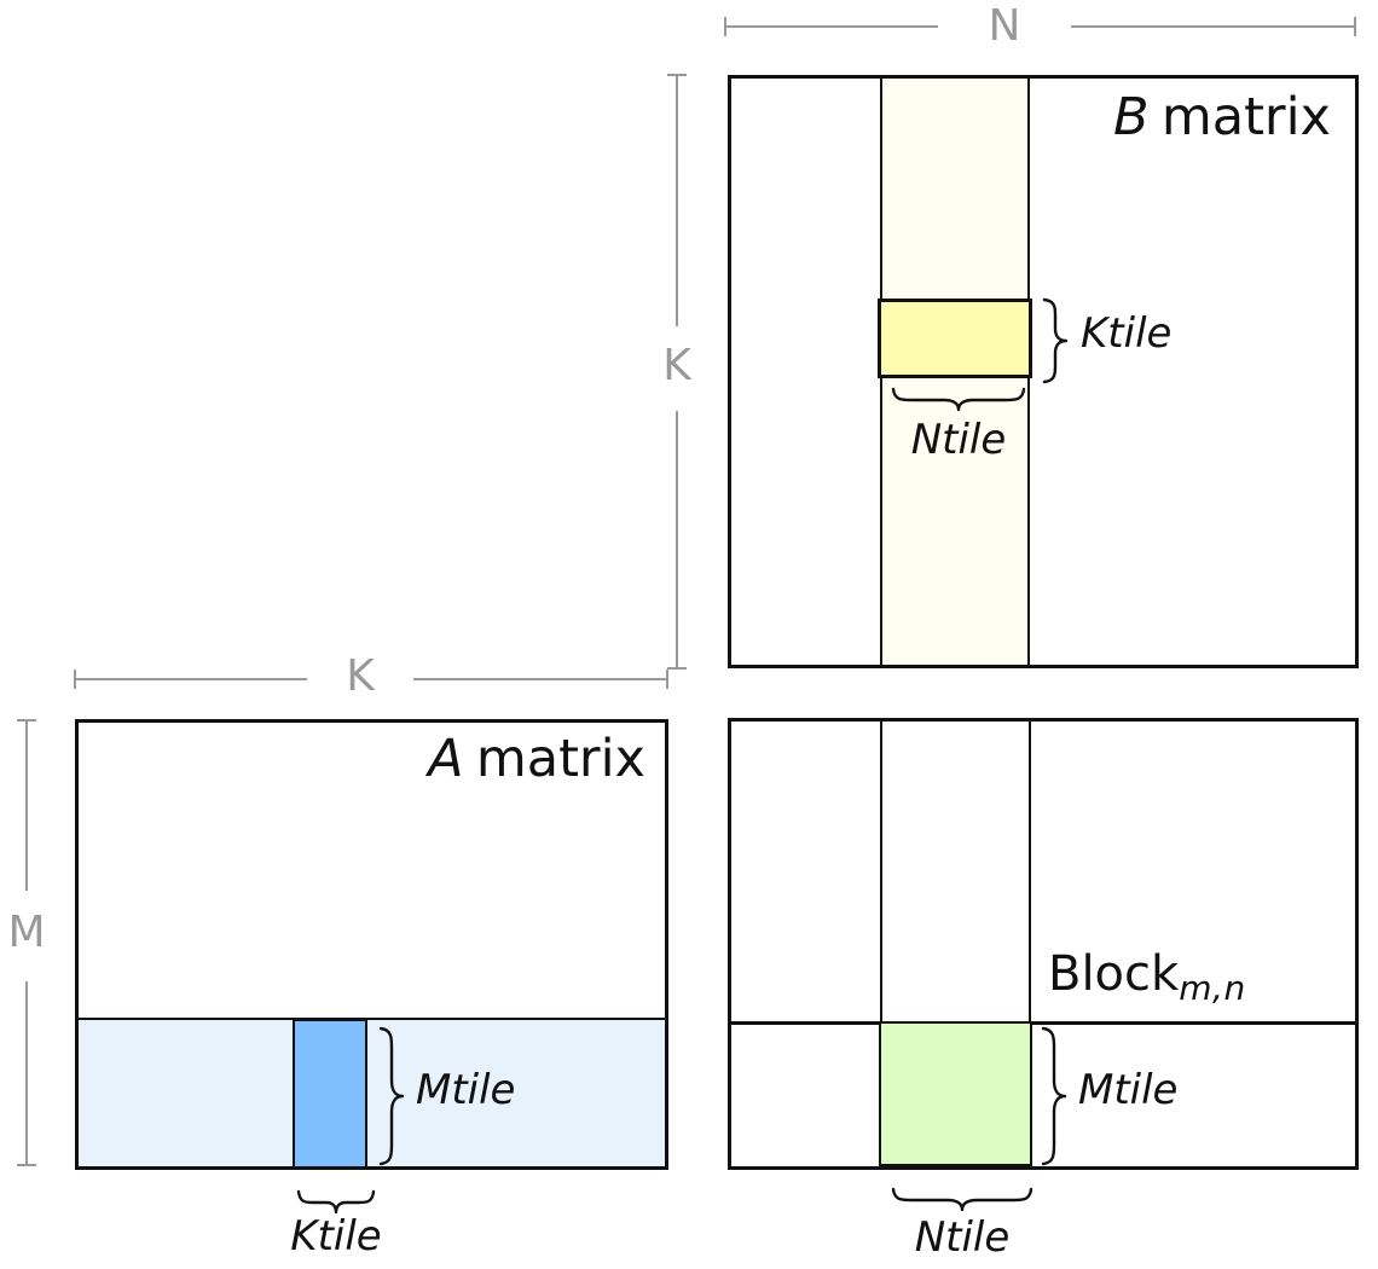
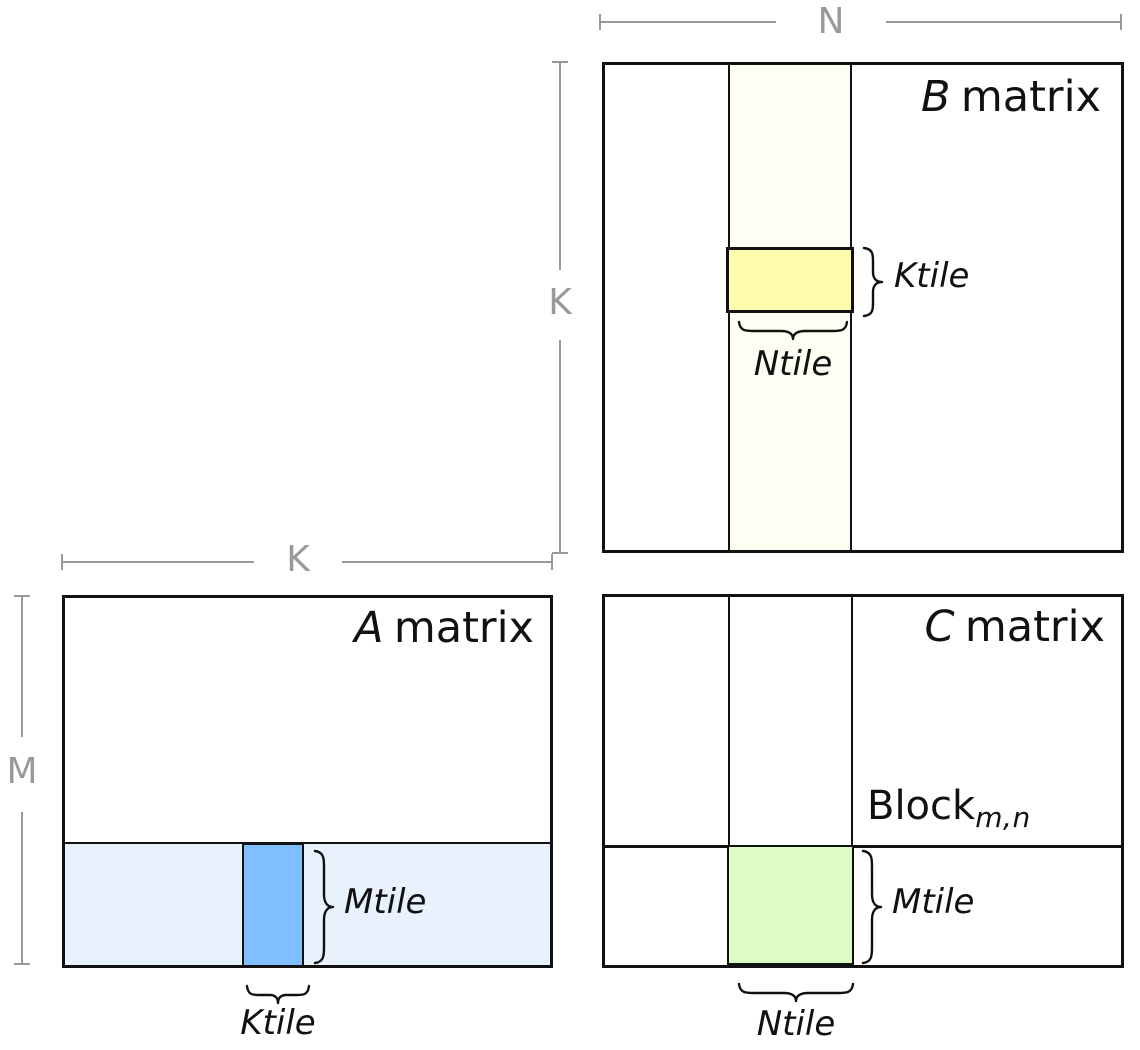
  N
  K
  K
  M
  B matrix
  Ktile
  Ntile
  A matrix
  Mtile
  Ktile
+ C matrix
  Blockm,n
  Mtile
  Ntile
